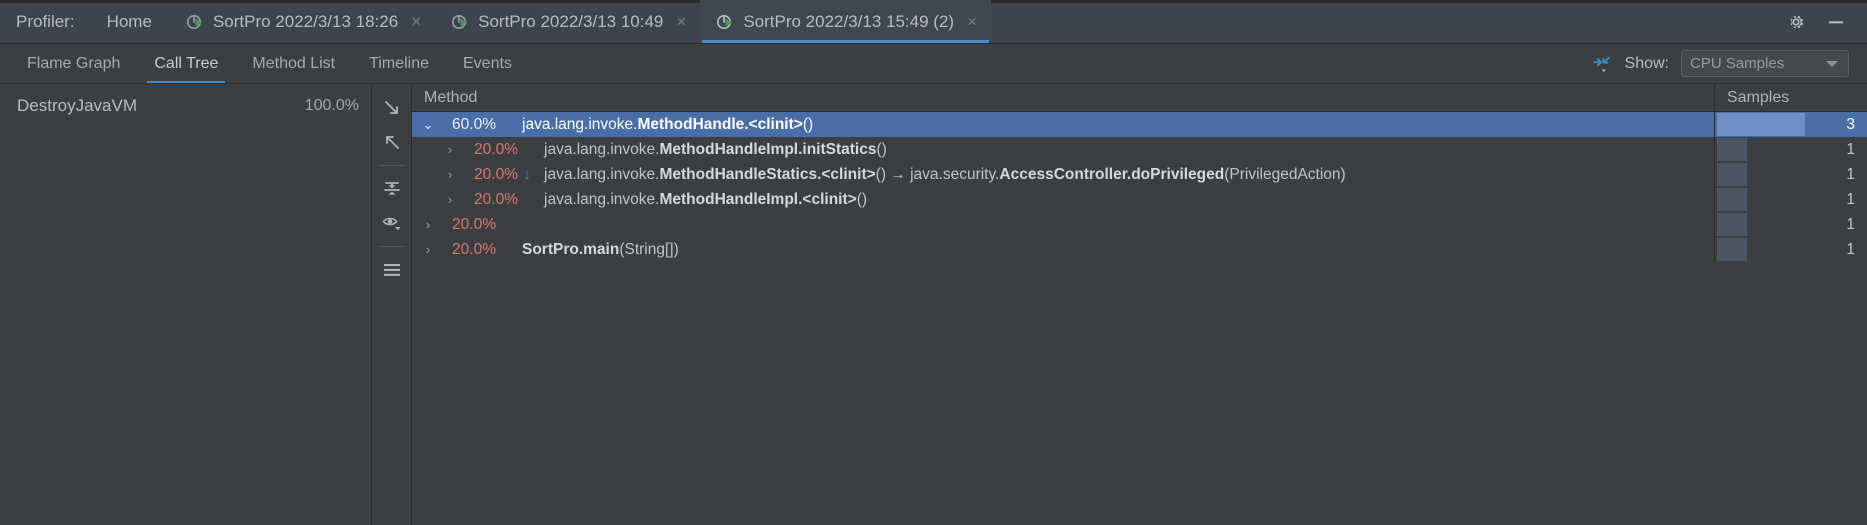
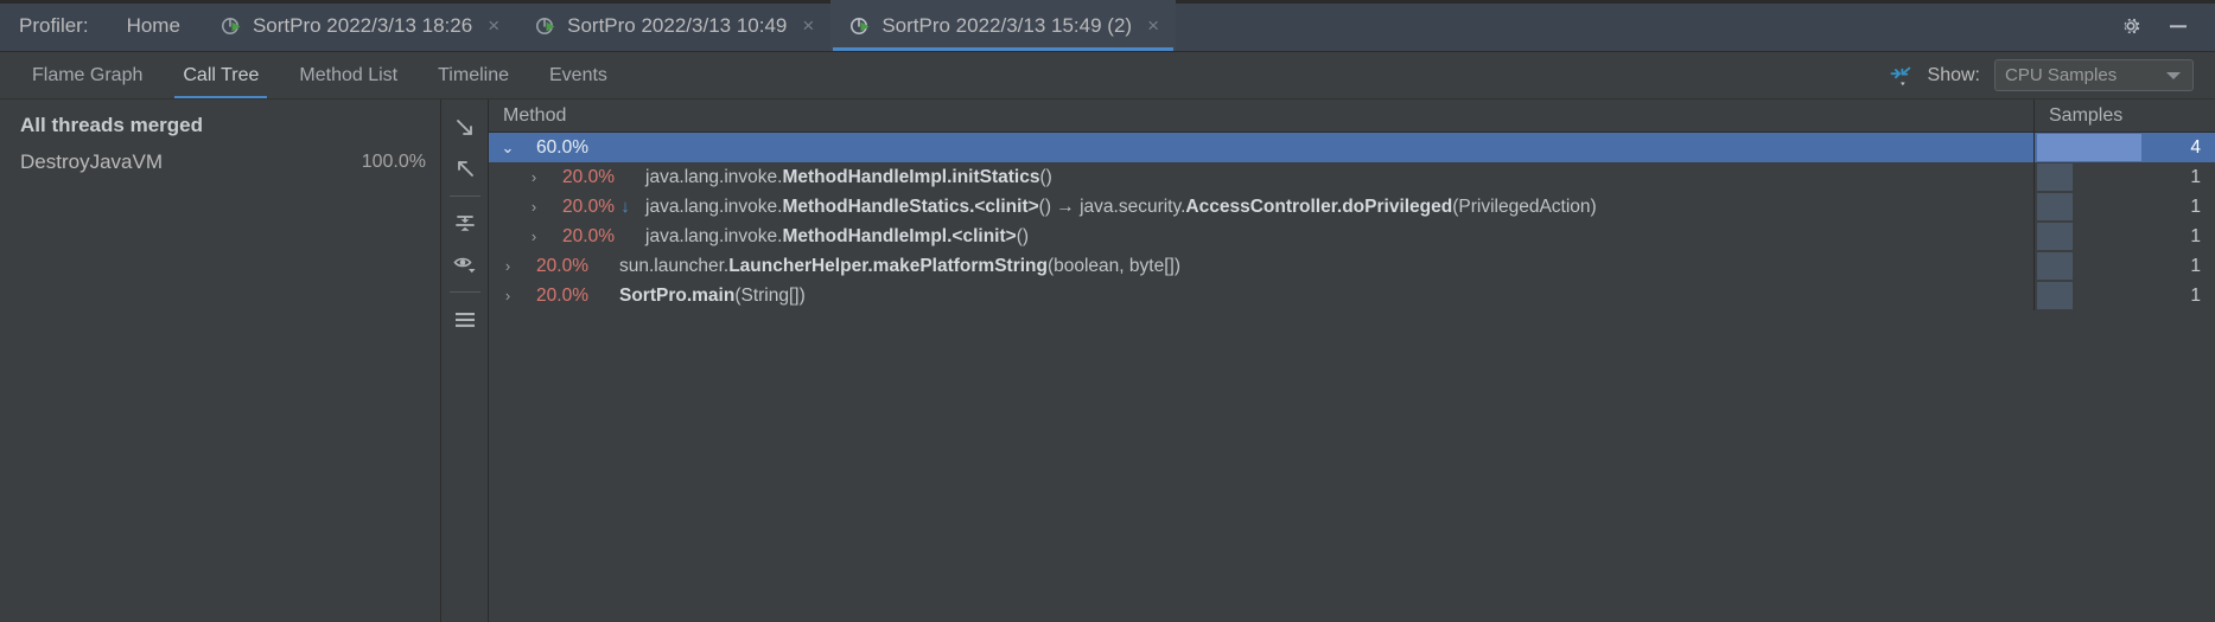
  Profiler:
  Home
  SortPro 2022/3/13 18:26
  ×
  SortPro 2022/3/13 10:49
  ×
  SortPro 2022/3/13 15:49 (2)
  ×
  Flame Graph
  Call Tree
  Method List
  Timeline
  Events
  Show:
  CPU Samples
+ All threads merged
  DestroyJavaVM
  100.0%
  Method
  Samples
  ⌄
  60.0%
- java.lang.invoke.MethodHandle.<clinit>()
- 3
+ 4
  ›
  20.0%
  java.lang.invoke.MethodHandleImpl.initStatics()
  1
  ›
  20.0%
  ↓
  java.lang.invoke.MethodHandleStatics.<clinit>() → java.security.AccessController.doPrivileged(PrivilegedAction)
  1
  ›
  20.0%
  java.lang.invoke.MethodHandleImpl.<clinit>()
  1
  ›
  20.0%
+ sun.launcher.LauncherHelper.makePlatformString(boolean, byte[])
  1
  ›
  20.0%
  SortPro.main(String[])
  1
